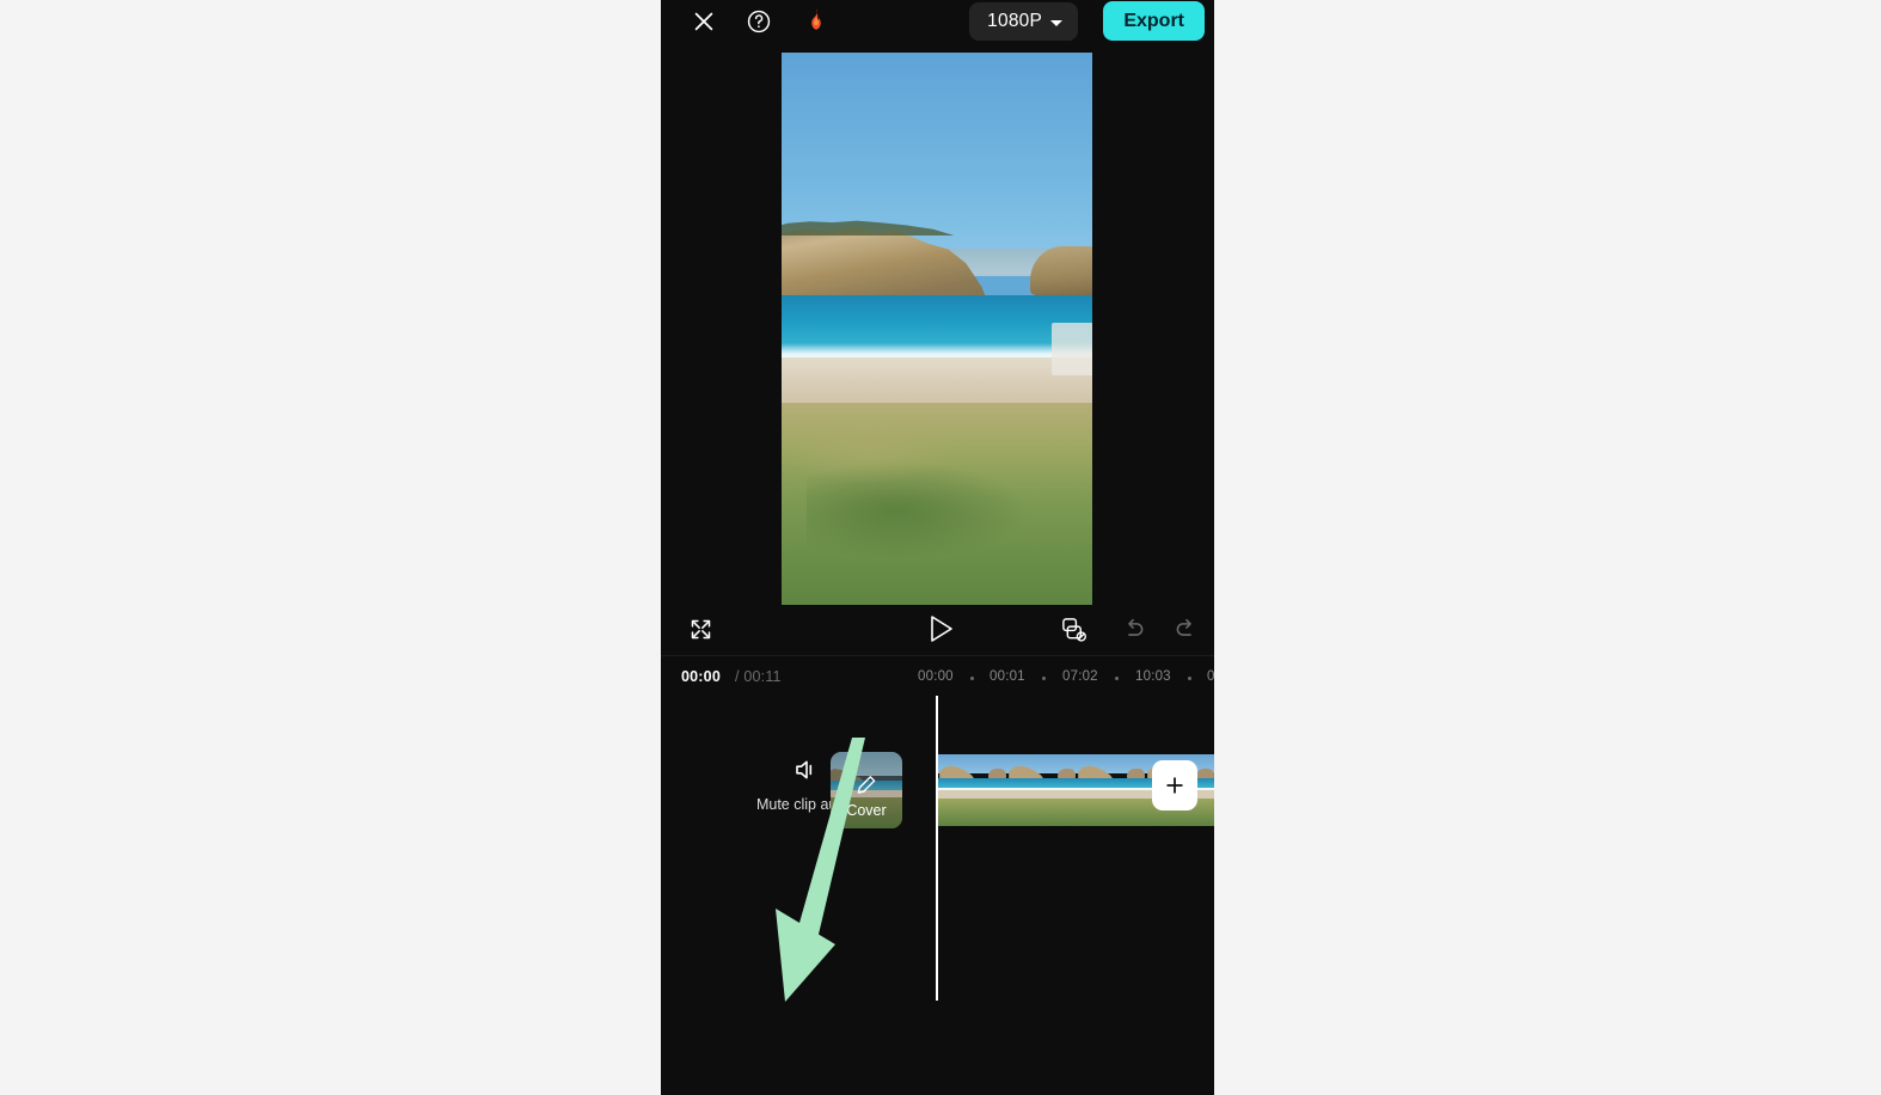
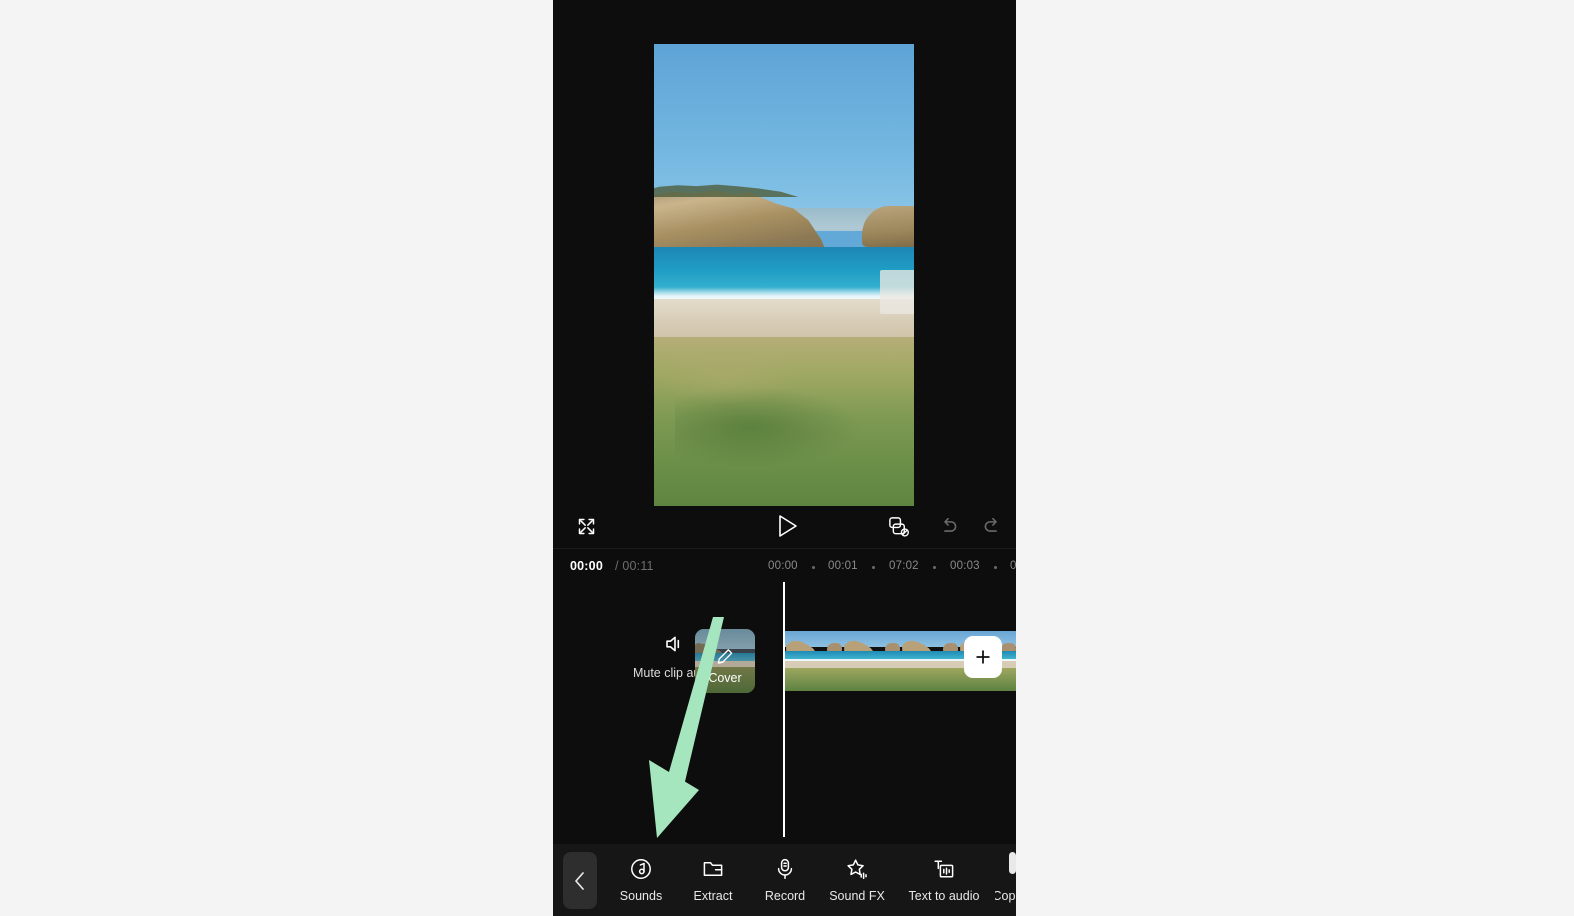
- 1080P
- Export
  00:00
  / 00:11
  00:00
  00:01
  07:02
- 10:03
+ 00:03
  0
  Cover
+ Sounds
+ Extract
+ Record
+ Sound FX
+ Text to audio
+ Cop
